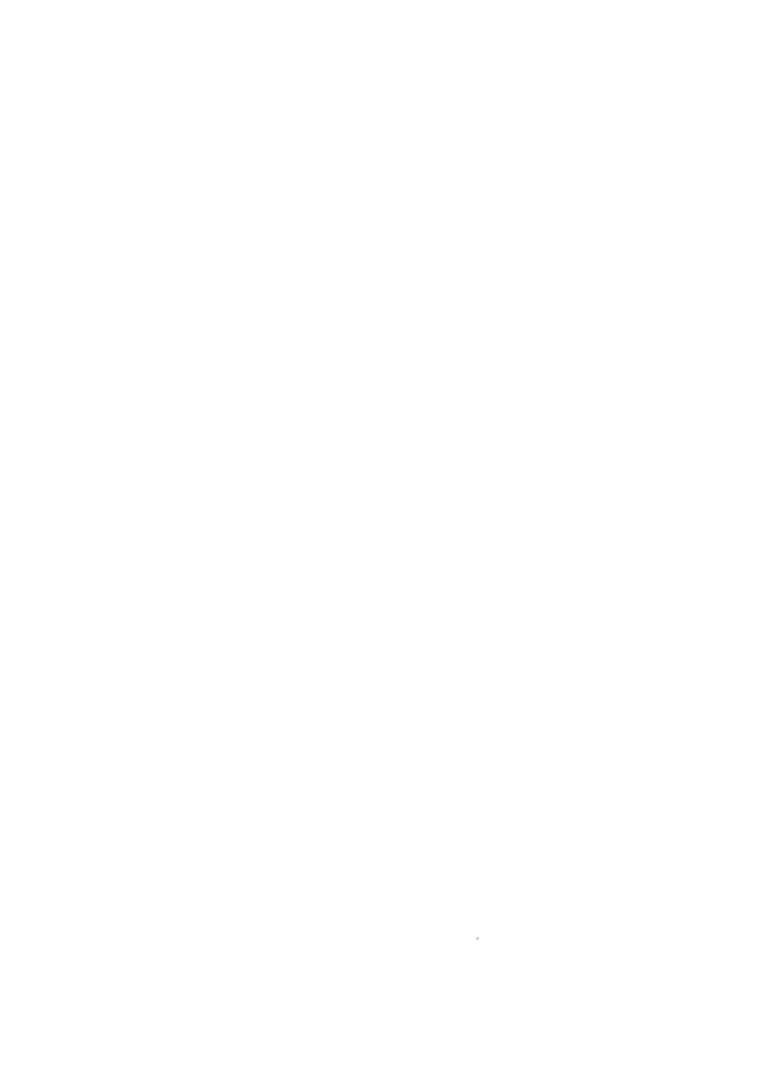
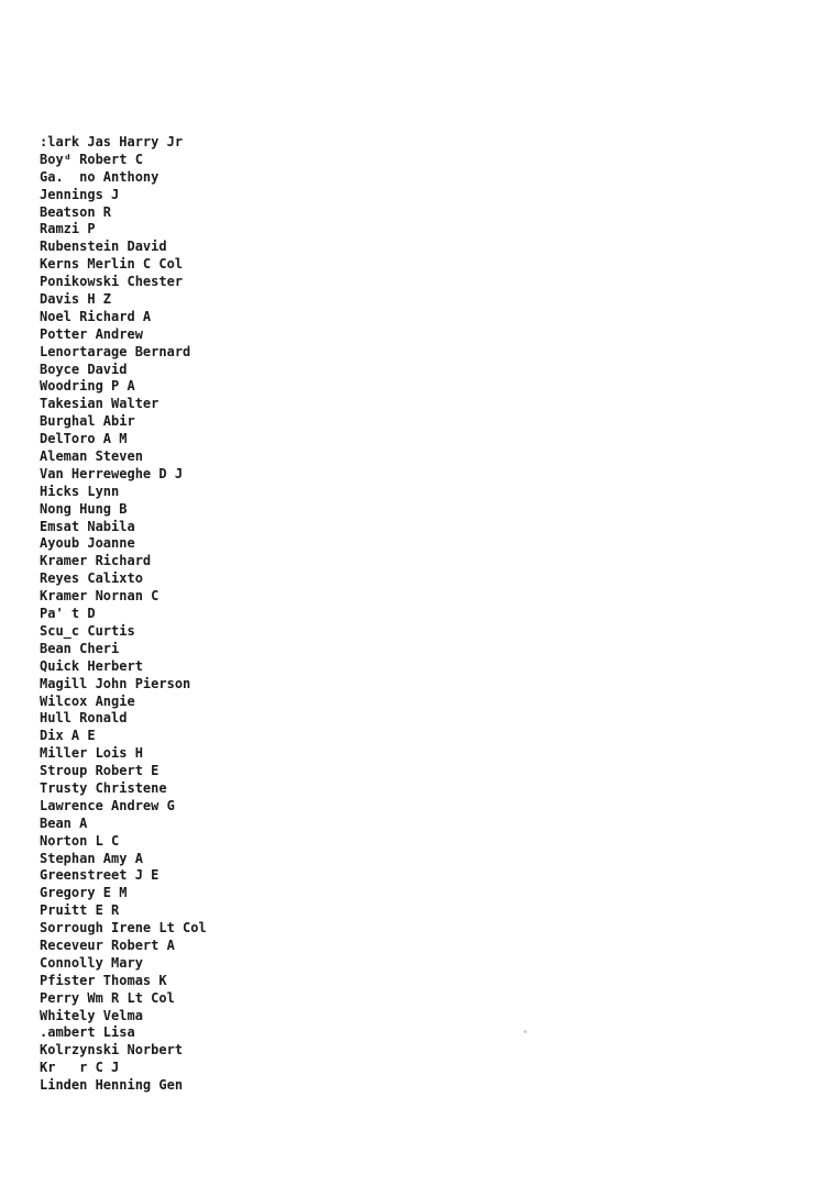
+ :lark Jas Harry Jr
+ Boyᵈ Robert C
+ Ga. no Anthony
+ Jennings J
+ Beatson R
+ Ramzi P
+ Rubenstein David
+ Kerns Merlin C Col
+ Ponikowski Chester
+ Davis H Z
+ Noel Richard A
+ Potter Andrew
+ Lenortarage Bernard
+ Boyce David
+ Woodring P A
+ Takesian Walter
+ Burghal Abir
+ DelToro A M
+ Aleman Steven
+ Van Herreweghe D J
+ Hicks Lynn
+ Nong Hung B
+ Emsat Nabila
+ Ayoub Joanne
+ Kramer Richard
+ Reyes Calixto
+ Kramer Nornan C
+ Pa' t D
+ Scu_c Curtis
+ Bean Cheri
+ Quick Herbert
+ Magill John Pierson
+ Wilcox Angie
+ Hull Ronald
+ Dix A E
+ Miller Lois H
+ Stroup Robert E
+ Trusty Christene
+ Lawrence Andrew G
+ Bean A
+ Norton L C
+ Stephan Amy A
+ Greenstreet J E
+ Gregory E M
+ Pruitt E R
+ Sorrough Irene Lt Col
+ Receveur Robert A
+ Connolly Mary
+ Pfister Thomas K
+ Perry Wm R Lt Col
+ Whitely Velma
+ .ambert Lisa
+ Kolrzynski Norbert
+ Kr r C J
+ Linden Henning Gen
